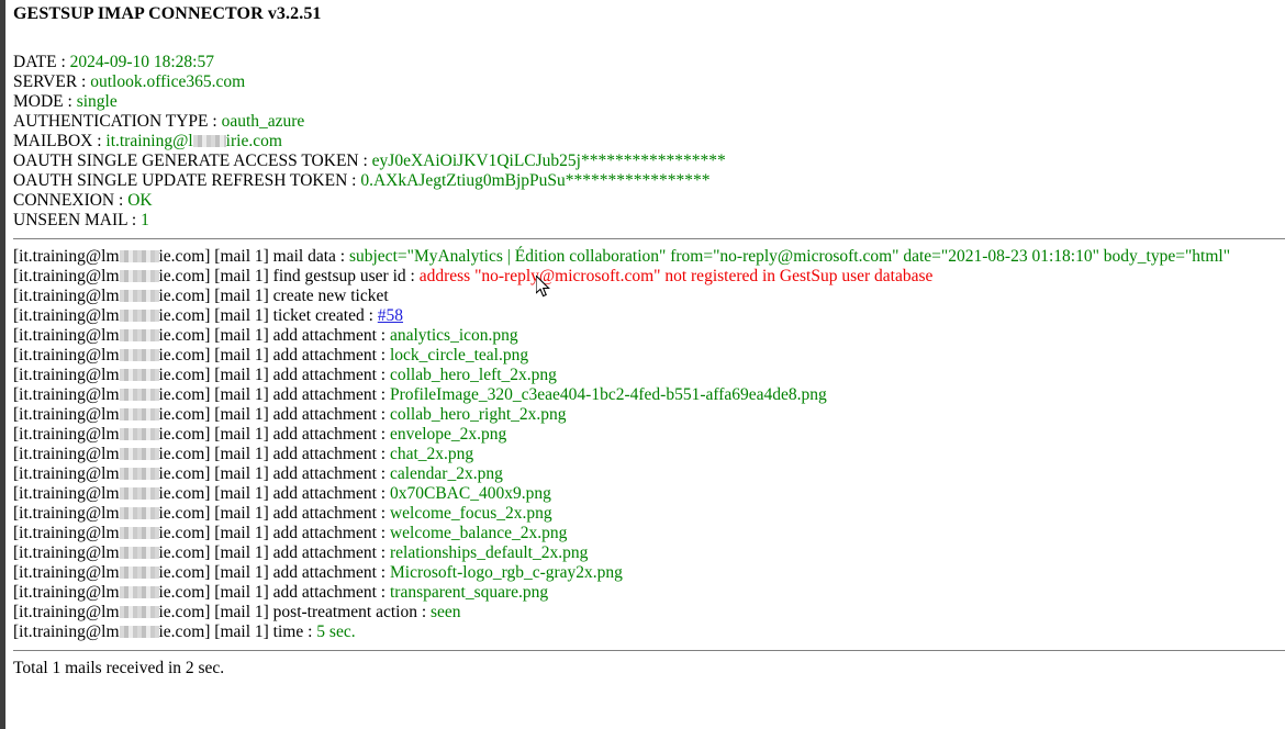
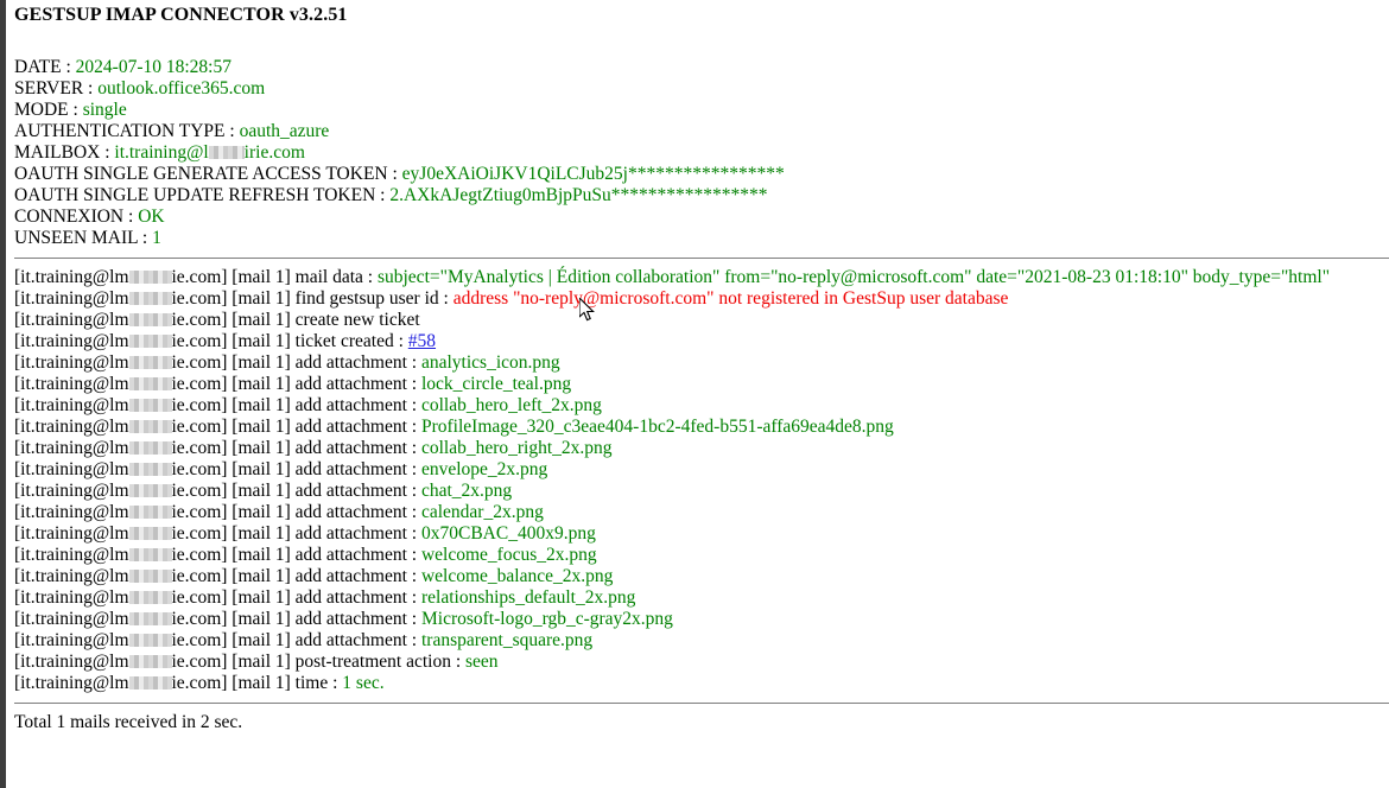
  GESTSUP IMAP CONNECTOR v3.2.51
- DATE : 2024-09-10 18:28:57
+ DATE : 2024-07-10 18:28:57
  SERVER : outlook.office365.com
  MODE : single
  AUTHENTICATION TYPE : oauth_azure
  MAILBOX : it.training@l irie.com
  OAUTH SINGLE GENERATE ACCESS TOKEN : eyJ0eXAiOiJKV1QiLCJub25j*****************
- OAUTH SINGLE UPDATE REFRESH TOKEN : 0.AXkAJegtZtiug0mBjpPuSu*****************
+ OAUTH SINGLE UPDATE REFRESH TOKEN : 2.AXkAJegtZtiug0mBjpPuSu*****************
  CONNEXION : OK
  UNSEEN MAIL : 1
  [it.training@lm ie.com] [mail 1] mail data : subject="MyAnalytics | Édition collaboration" from="no-reply@microsoft.com" date="2021-08-23 01:18:10" body_type="html"
  [it.training@lm ie.com] [mail 1] find gestsup user id : address "no-reply@microsoft.com" not registered in GestSup user database
  [it.training@lm ie.com] [mail 1] create new ticket
  [it.training@lm ie.com] [mail 1] ticket created : #58
  [it.training@lm ie.com] [mail 1] add attachment : analytics_icon.png
  [it.training@lm ie.com] [mail 1] add attachment : lock_circle_teal.png
  [it.training@lm ie.com] [mail 1] add attachment : collab_hero_left_2x.png
  [it.training@lm ie.com] [mail 1] add attachment : ProfileImage_320_c3eae404-1bc2-4fed-b551-affa69ea4de8.png
  [it.training@lm ie.com] [mail 1] add attachment : collab_hero_right_2x.png
  [it.training@lm ie.com] [mail 1] add attachment : envelope_2x.png
  [it.training@lm ie.com] [mail 1] add attachment : chat_2x.png
  [it.training@lm ie.com] [mail 1] add attachment : calendar_2x.png
  [it.training@lm ie.com] [mail 1] add attachment : 0x70CBAC_400x9.png
  [it.training@lm ie.com] [mail 1] add attachment : welcome_focus_2x.png
  [it.training@lm ie.com] [mail 1] add attachment : welcome_balance_2x.png
  [it.training@lm ie.com] [mail 1] add attachment : relationships_default_2x.png
  [it.training@lm ie.com] [mail 1] add attachment : Microsoft-logo_rgb_c-gray2x.png
  [it.training@lm ie.com] [mail 1] add attachment : transparent_square.png
  [it.training@lm ie.com] [mail 1] post-treatment action : seen
- [it.training@lm ie.com] [mail 1] time : 5 sec.
+ [it.training@lm ie.com] [mail 1] time : 1 sec.
  Total 1 mails received in 2 sec.
